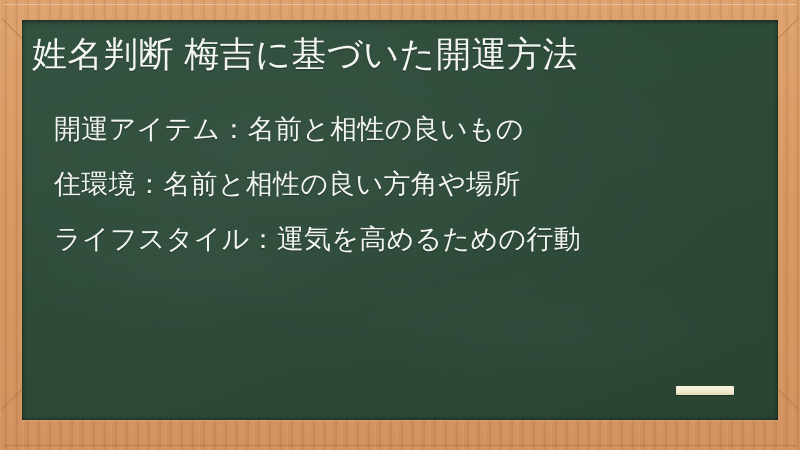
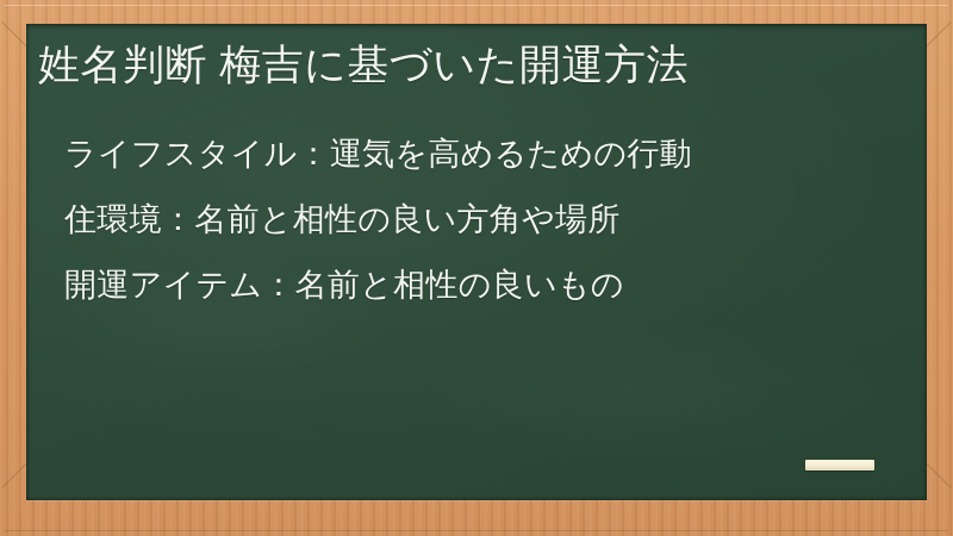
  姓名判断 梅吉に基づいた開運方法
- 開運アイテム：名前と相性の良いもの
+ ライフスタイル：運気を高めるための行動
  住環境：名前と相性の良い方角や場所
- ライフスタイル：運気を高めるための行動
+ 開運アイテム：名前と相性の良いもの
